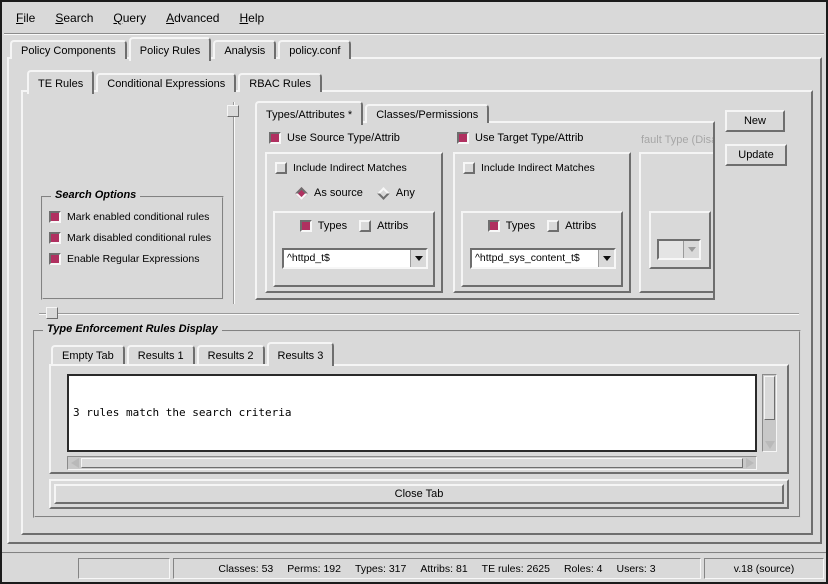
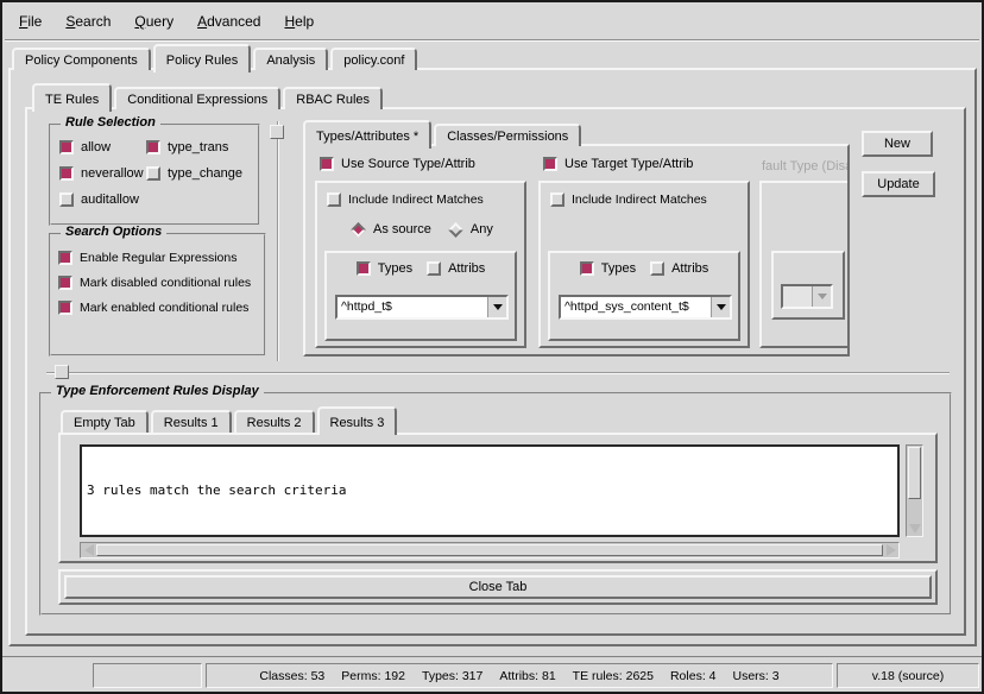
  File
  Search
  Query
  Advanced
  Help
  Policy Components
  Policy Rules
  Analysis
  policy.conf
  TE Rules
  Conditional Expressions
  RBAC Rules
+ Rule Selection
+ allow
+ neverallow
+ auditallow
+ type_trans
+ type_change
  Search Options
- Mark enabled conditional rules
+ Enable Regular Expressions
  Mark disabled conditional rules
- Enable Regular Expressions
+ Mark enabled conditional rules
  Types/Attributes *
  Classes/Permissions
  Use Source Type/Attrib
  Include Indirect Matches
  As source
  Any
  Types
  Attribs
  ^httpd_t$
  Use Target Type/Attrib
  Include Indirect Matches
  Types
  Attribs
  ^httpd_sys_content_t$
  fault Type (Dis
  New
  Update
  Type Enforcement Rules Display
  Empty Tab
  Results 1
  Results 2
  Results 3
  3 rules match the search criteria
  Close Tab
  Classes: 53
  Perms: 192
  Types: 317
  Attribs: 81
  TE rules: 2625
  Roles: 4
  Users: 3
  v.18 (source)
